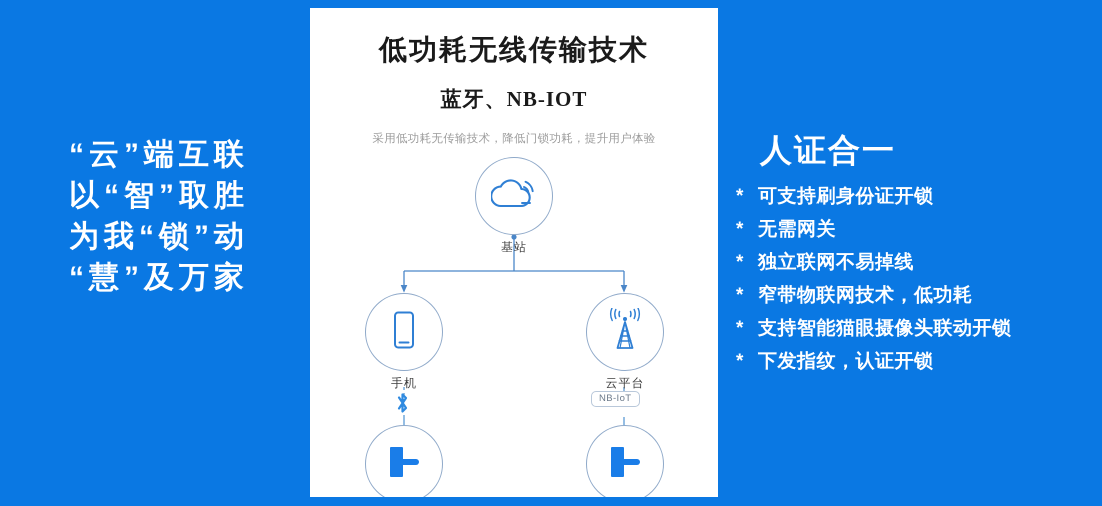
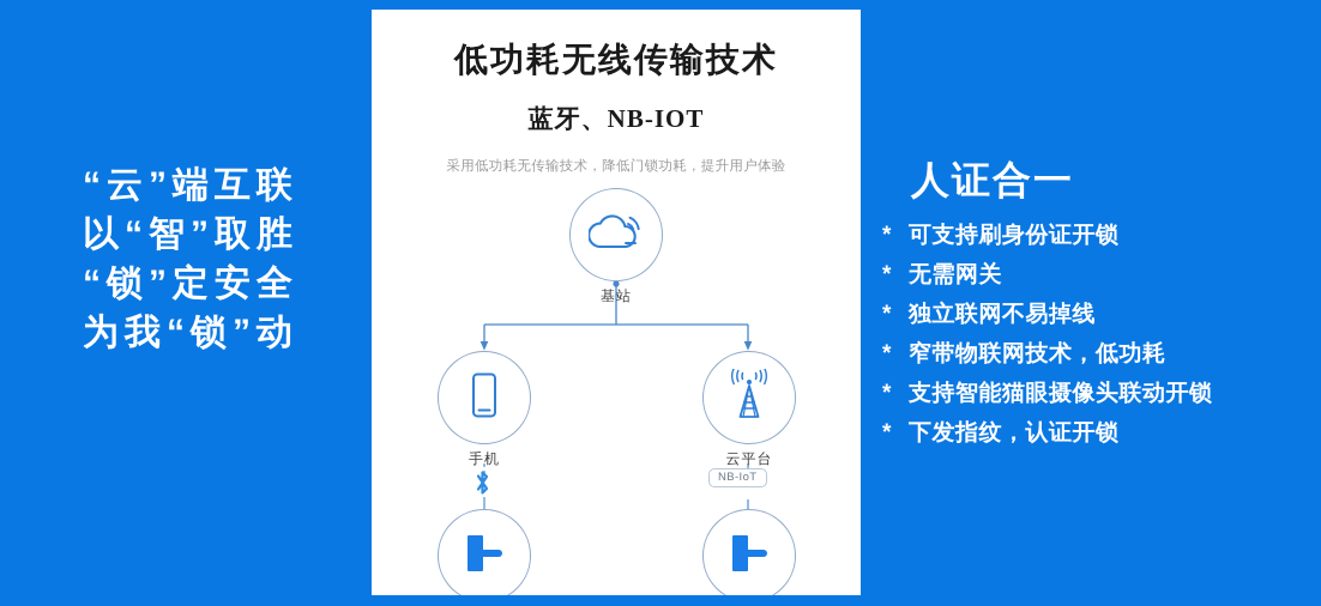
  “云”端互联
  以“智”取胜
+ “锁”定安全
  为我“锁”动
- “慧”及万家
  低功耗无线传输技术
  蓝牙、NB-IOT
  采用低功耗无传输技术，降低门锁功耗，提升用户体验
  基站
  手机
  云平台
  NB-IoT
  人证合一
  *
  可支持刷身份证开锁
  *
  无需网关
  *
  独立联网不易掉线
  *
  窄带物联网技术，低功耗
  *
  支持智能猫眼摄像头联动开锁
  *
  下发指纹，认证开锁
